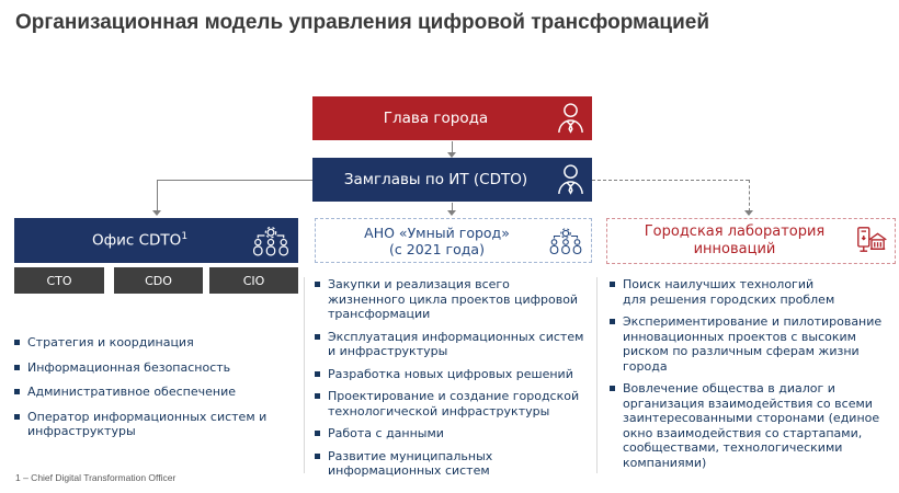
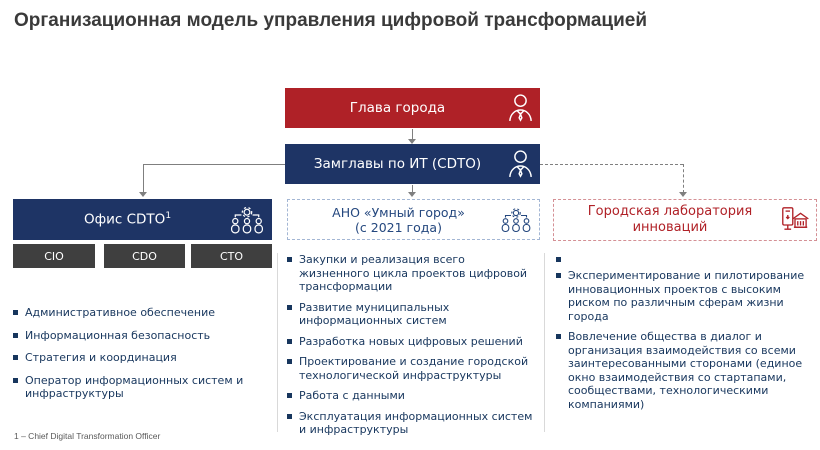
  Организационная модель управления цифровой трансформацией
  Глава города
  Замглавы по ИТ (CDTO)
  Офис CDTO1
- CTO
+ CIO
  CDO
- CIO
+ CTO
- Стратегия и координация
+ Административное обеспечение
  Информационная безопасность
- Административное обеспечение
+ Стратегия и координация
  Оператор информационных систем и инфраструктуры
  АНО «Умный город»
  (с 2021 года)
  Закупки и реализация всего жизненного цикла проектов цифровой трансформации
- Эксплуатация информационных систем и инфраструктуры
+ Развитие муниципальных информационных систем
  Разработка новых цифровых решений
  Проектирование и создание городской технологической инфраструктуры
  Работа с данными
- Развитие муниципальных информационных систем
+ Эксплуатация информационных систем и инфраструктуры
  Городская лаборатория инноваций
- Поиск наилучших технологий
- для решения городских проблем
  Экспериментирование и пилотирование инновационных проектов с высоким риском по различным сферам жизни города
  Вовлечение общества в диалог и организация взаимодействия со всеми заинтересованными сторонами (единое окно взаимодействия со стартапами, сообществами, технологическими компаниями)
  1 – Chief Digital Transformation Officer
